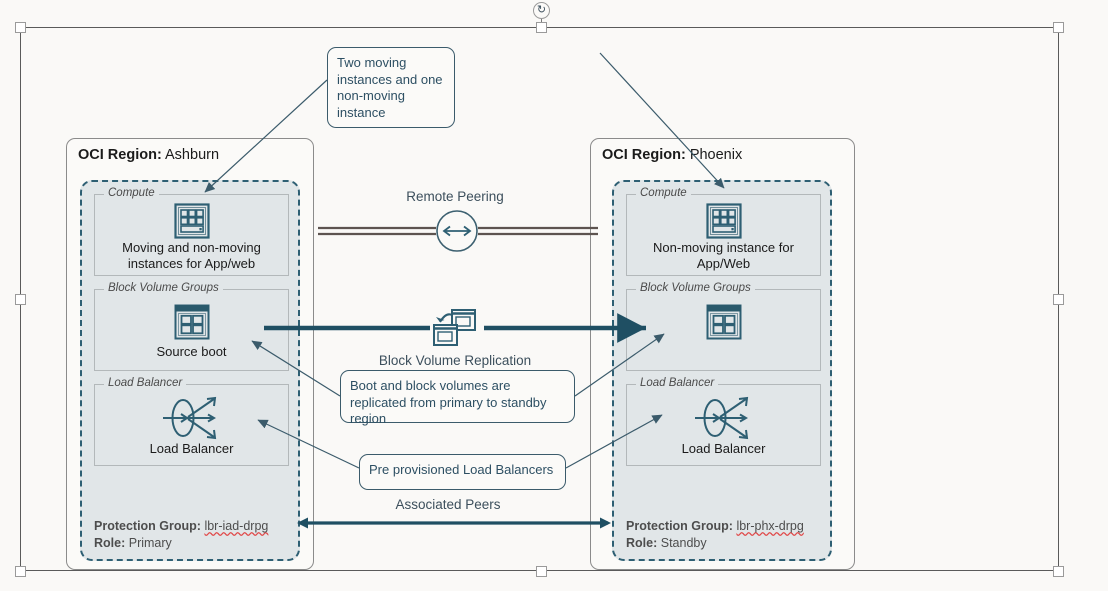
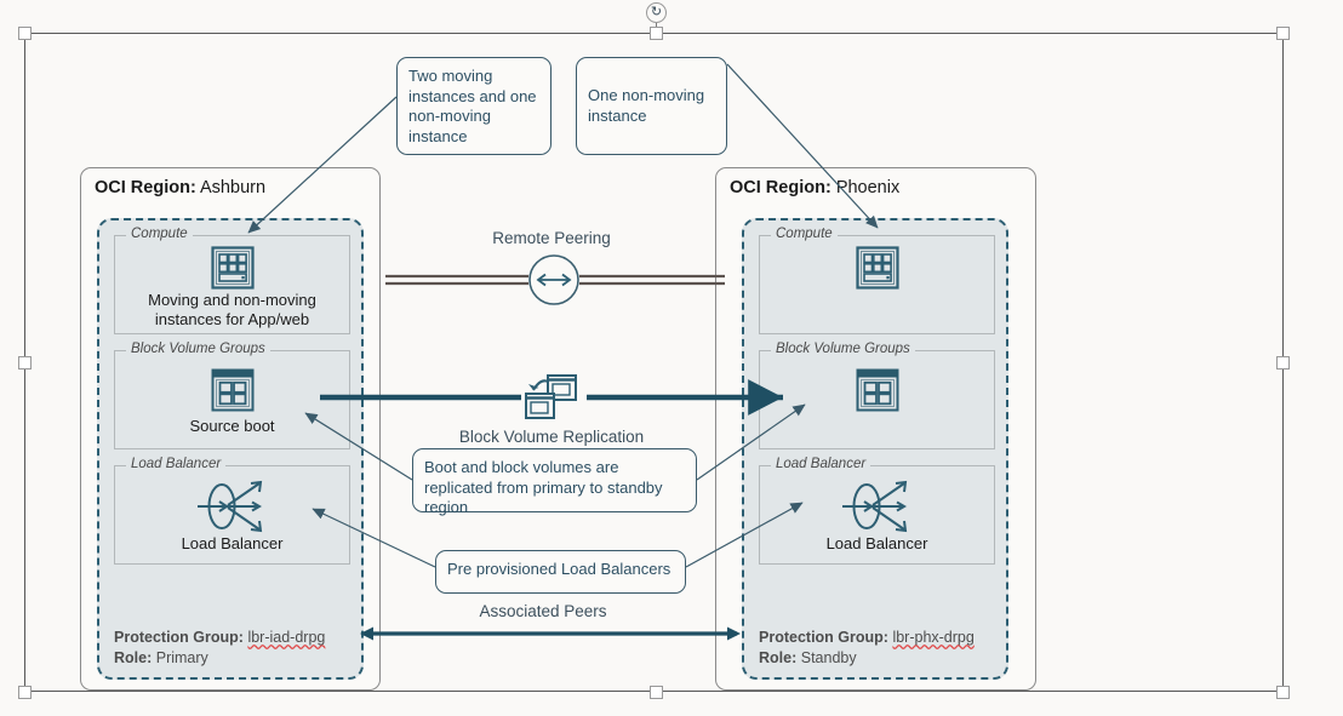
  ↻
  OCI Region: Ashburn
  Compute
  Moving and non-moving
  instances for App/web
  Block Volume Groups
  Source boot
  Load Balancer
  Load Balancer
  Protection Group: lbr-iad-drpg
  Role: Primary
  OCI Region: Phoenix
  Compute
- Non-moving instance for
- App/Web
  Block Volume Groups
  Load Balancer
  Load Balancer
  Protection Group: lbr-phx-drpg
  Role: Standby
  Remote Peering
  Block Volume Replication
  Associated Peers
  Two moving instances and one non-moving instance
+ One non-moving instance
  Boot and block volumes are replicated from primary to standby region
  Pre provisioned Load Balancers
